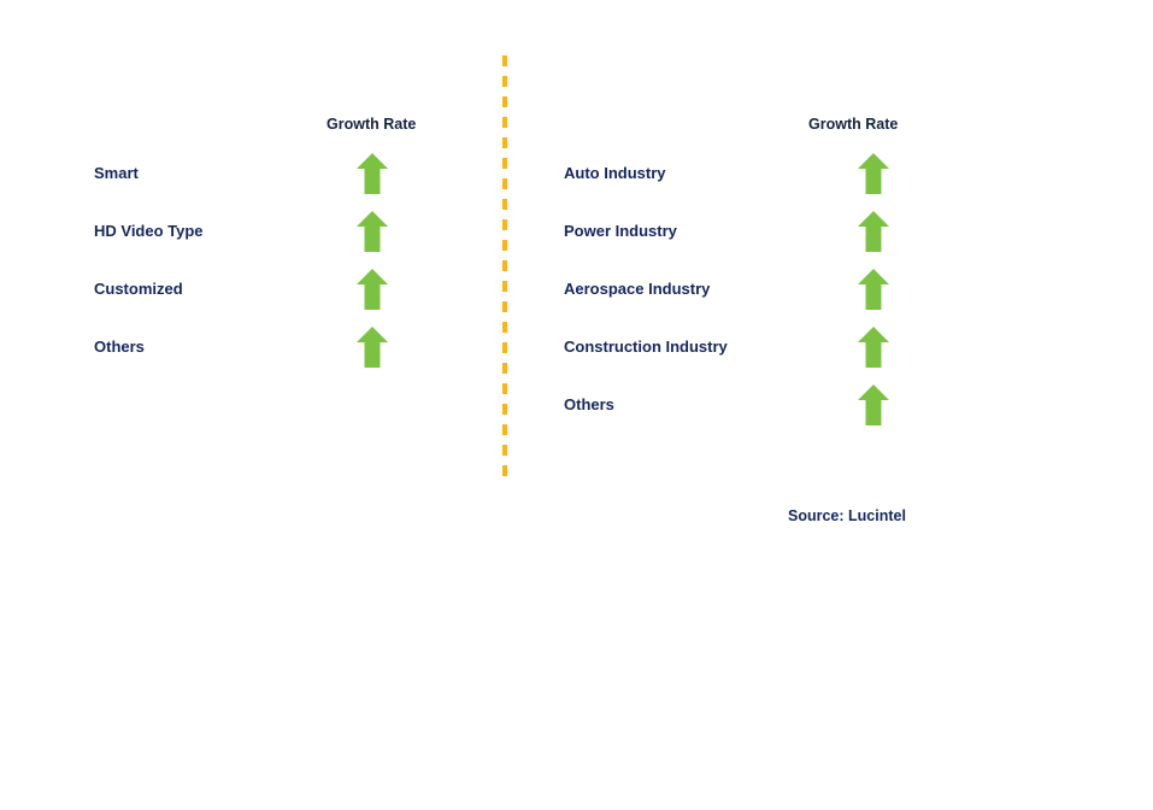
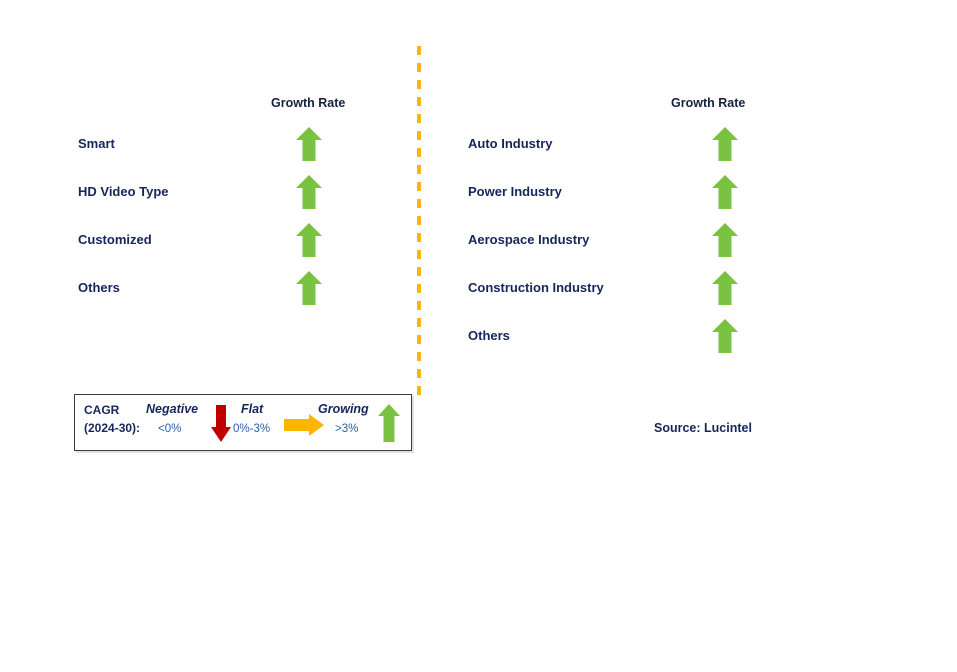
  Growth Rate
  Smart
  HD Video Type
  Customized
  Others
  Growth Rate
  Auto Industry
  Power Industry
  Aerospace Industry
  Construction Industry
  Others
+ CAGR
+ (2024-30):
+ Negative
+ <0%
+ Flat
+ 0%-3%
+ Growing
+ >3%
  Source: Lucintel
